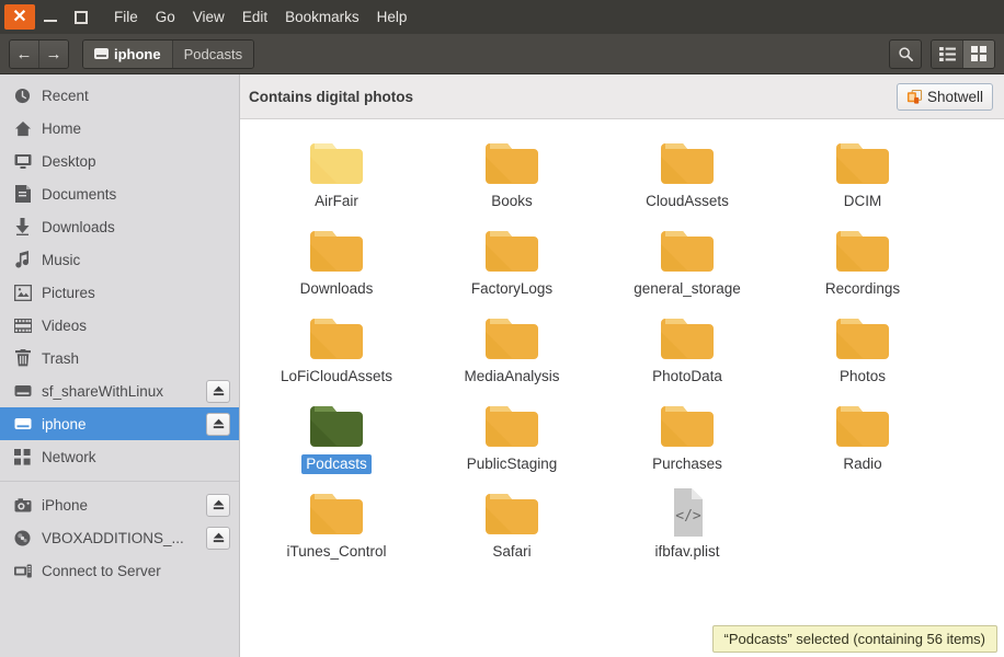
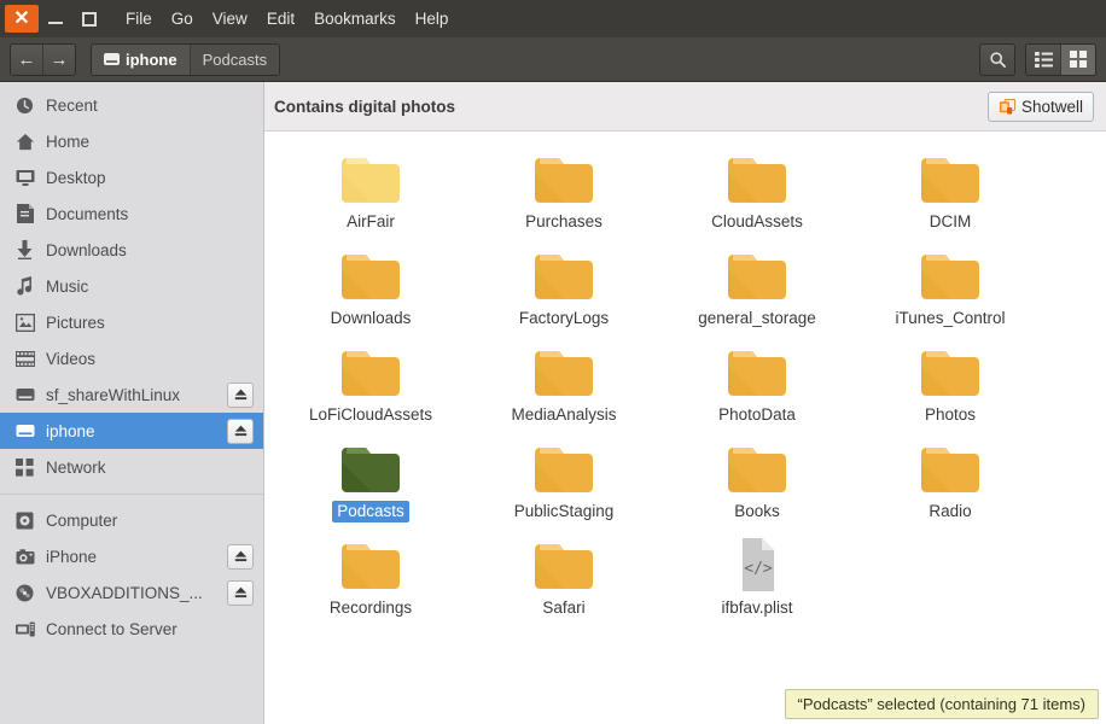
  ✕
  File
  Go
  View
  Edit
  Bookmarks
  Help
  ←
  →
  iphone
  Podcasts
  Recent
  Home
  Desktop
  Documents
  Downloads
  Music
  Pictures
  Videos
- Trash
  sf_shareWithLinux
  iphone
  Network
+ Computer
  iPhone
  VBOXADDITIONS_...
  Connect to Server
  Contains digital photos
  Shotwell
  AirFair
- Books
+ Purchases
  CloudAssets
  DCIM
  Downloads
  FactoryLogs
  general_storage
- Recordings
+ iTunes_Control
  LoFiCloudAssets
  MediaAnalysis
  PhotoData
  Photos
  Podcasts
  PublicStaging
- Purchases
+ Books
  Radio
- iTunes_Control
+ Recordings
  Safari
  </>
  ifbfav.plist
- “Podcasts” selected (containing 56 items)
+ “Podcasts” selected (containing 71 items)
